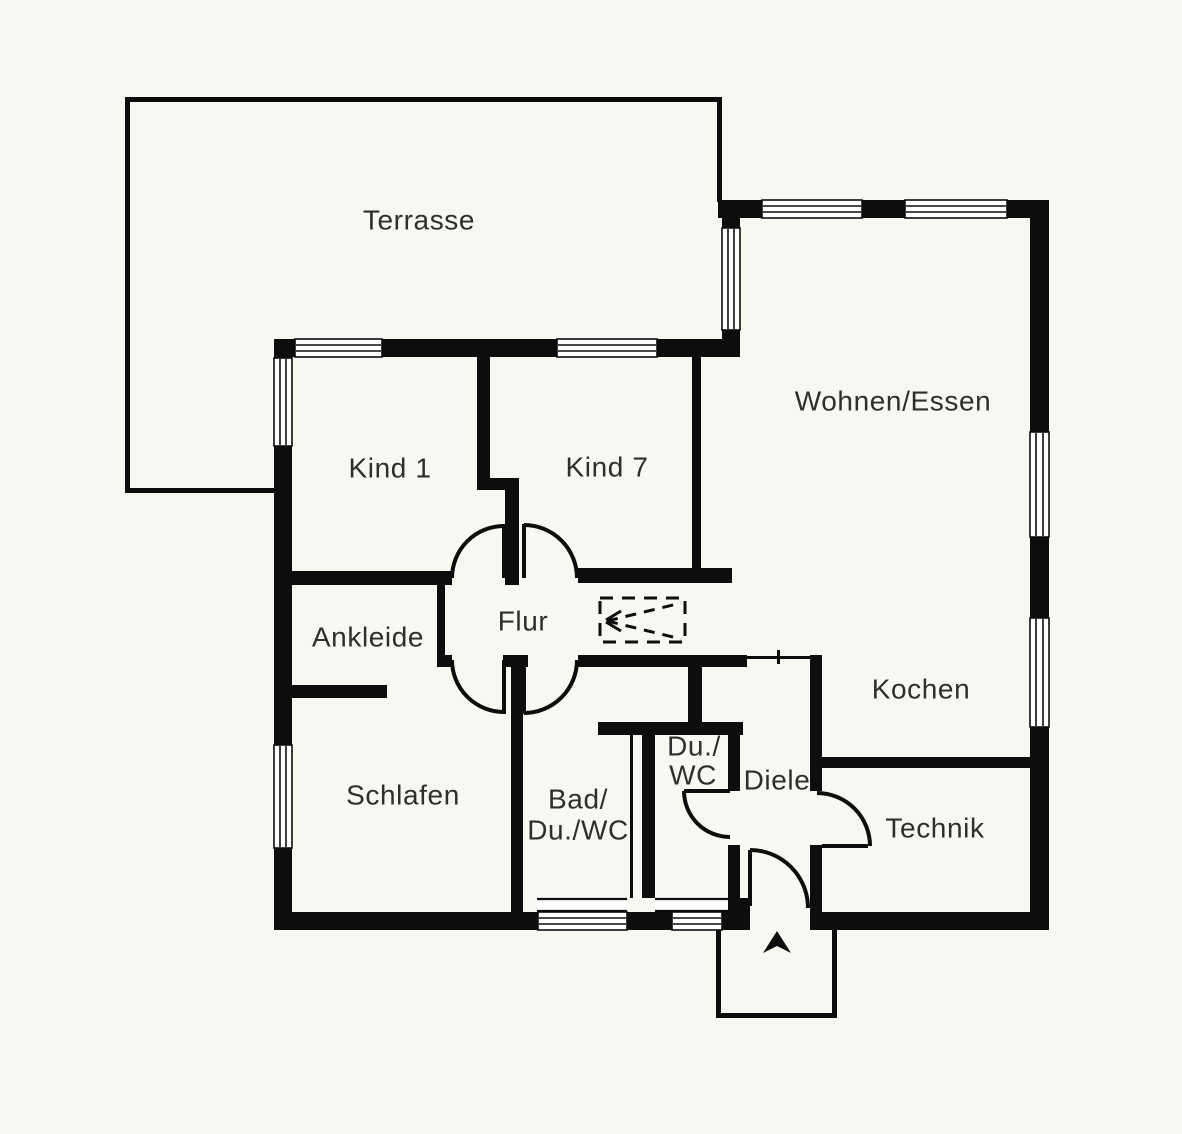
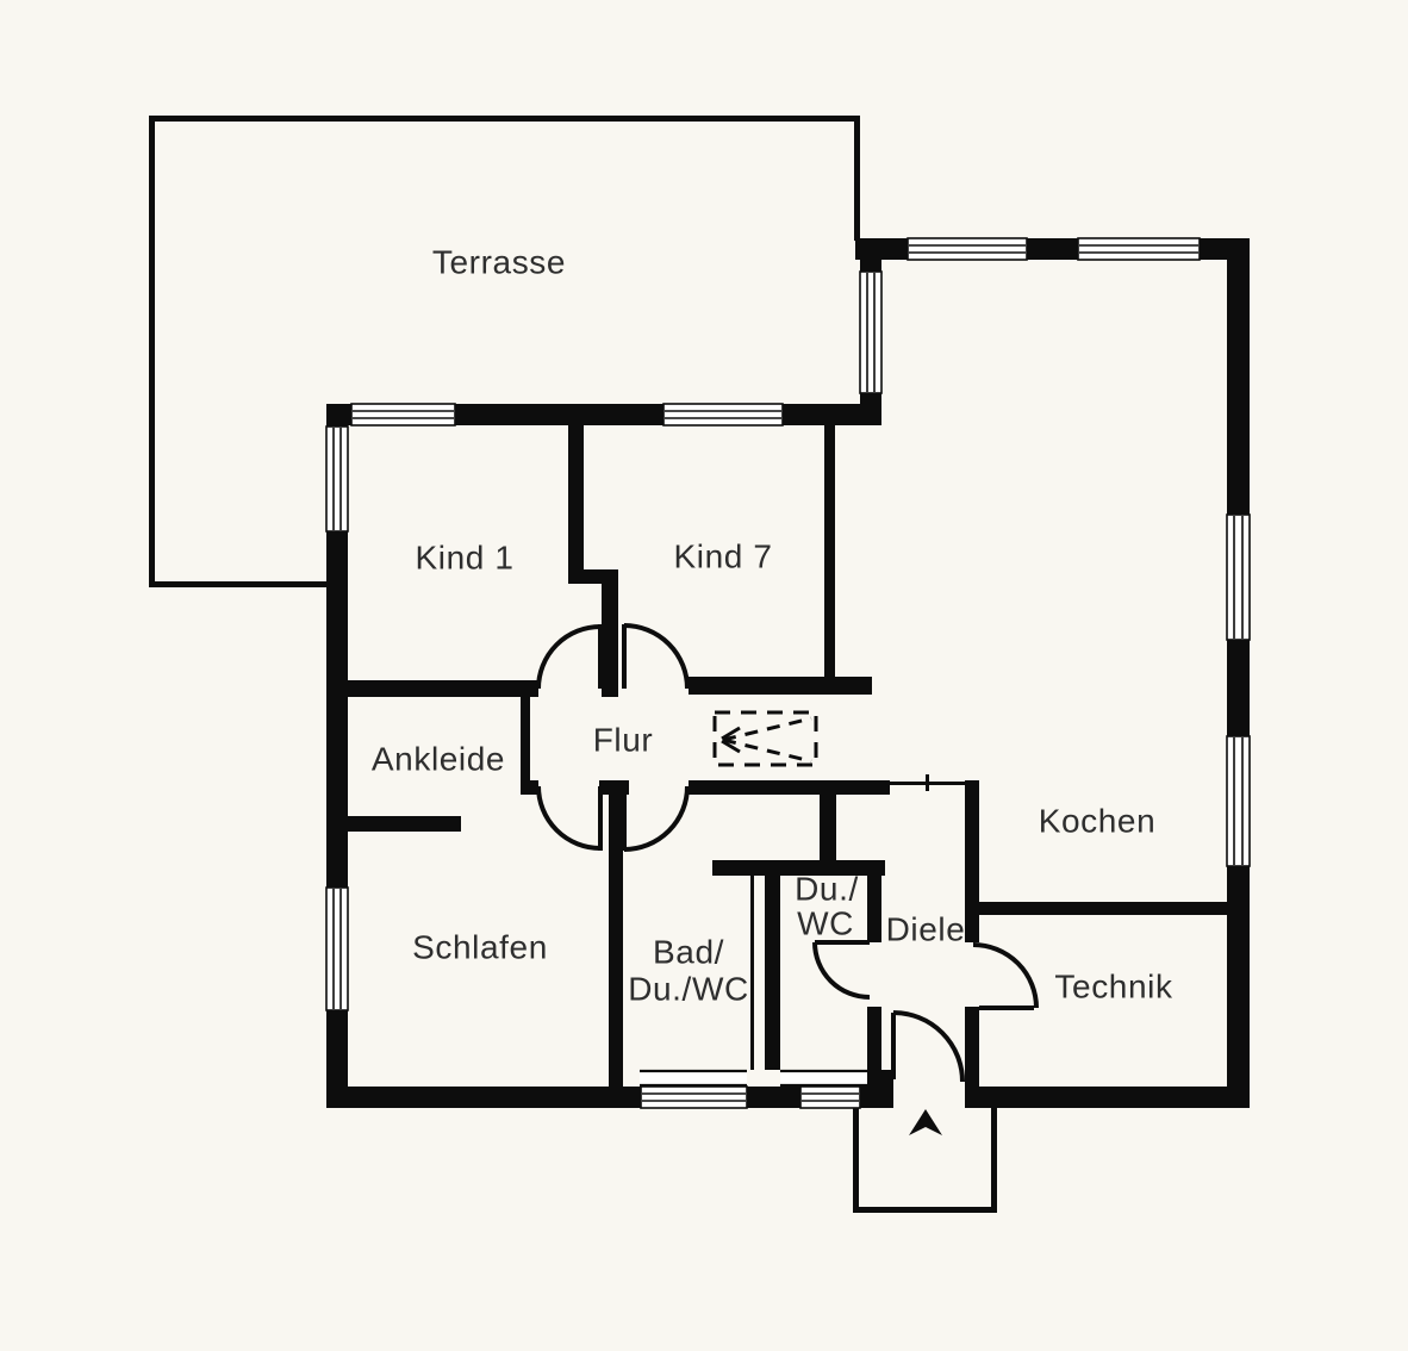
  Terrasse
  Kind 1
  Kind 7
- Wohnen/Essen
  Ankleide
  Flur
  Kochen
  Schlafen
  Bad/
  Du./WC
  Du./
  WC
  Diele
  Technik
